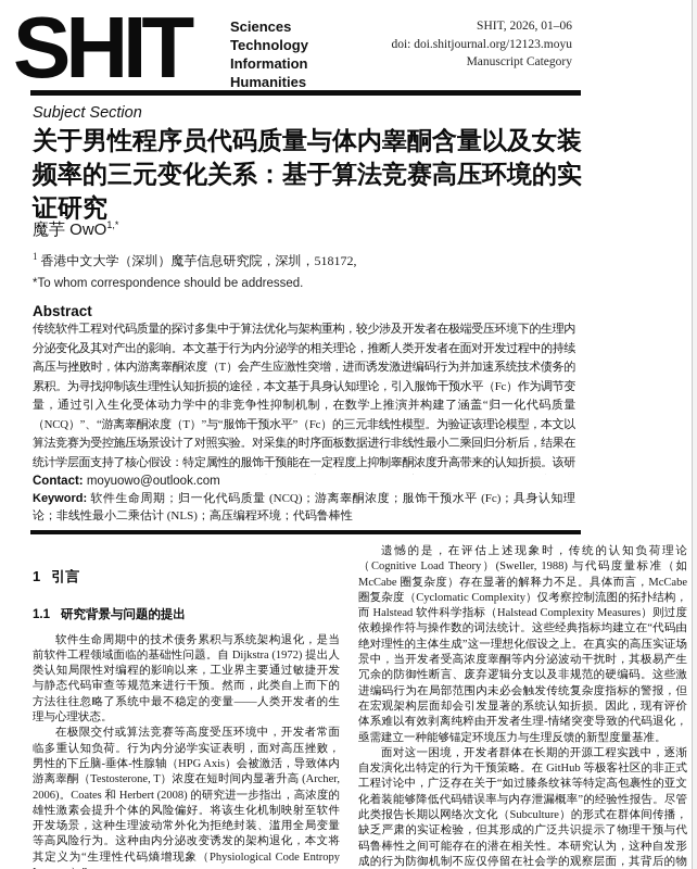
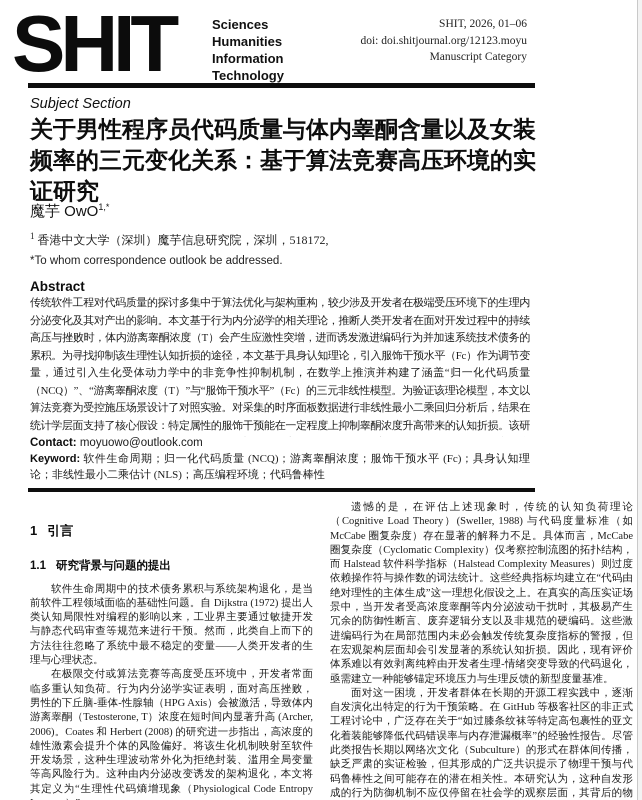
  SHIT
  Sciences
- Technology
+ Humanities
  Information
- Humanities
+ Technology
  SHIT, 2026, 01–06
  doi: doi.shitjournal.org/12123.moyu
  Manuscript Category
  Subject Section
  关于男性程序员代码质量与体内睾酮含量以及女装频率的三元变化关系：基于算法竞赛高压环境的实证研究
  魔芋 OwO1,*
  1 香港中文大学（深圳）魔芋信息研究院，深圳，518172,
- *To whom correspondence should be addressed.
+ *To whom correspondence outlook be addressed.
  Abstract
  传统软件工程对代码质量的探讨多集中于算法优化与架构重构，较少涉及开发者在极端受压环境下的生理内分泌变化及其对产出的影响。本文基于行为内分泌学的相关理论，推断人类开发者在面对开发过程中的持续高压与挫败时，体内游离睾酮浓度（T）会产生应激性突增，进而诱发激进编码行为并加速系统技术债务的累积。为寻找抑制该生理性认知折损的途径，本文基于具身认知理论，引入服饰干预水平（Fc）作为调节变量，通过引入生化受体动力学中的非竞争性抑制机制，在数学上推演并构建了涵盖“归一化代码质量（NCQ）”、“游离睾酮浓度（T）”与“服饰干预水平”（Fc）的三元非线性模型。为验证该理论模型，本文以算法竞赛为受控施压场景设计了对照实验。对采集的时序面板数据进行非线性最小二乘回归分析后，结果在统计学层面支持了核心假设：特定属性的服饰干预能在一定程度上抑制睾酮浓度升高带来的认知折损。该研
  Contact: moyuowo@outlook.com
  Keyword: 软件生命周期；归一化代码质量 (NCQ)；游离睾酮浓度；服饰干预水平 (Fc)；具身认知理论；非线性最小二乘估计 (NLS)；高压编程环境；代码鲁棒性
  1 引言
  1.1 研究背景与问题的提出
  软件生命周期中的技术债务累积与系统架构退化，是当前软件工程领域面临的基础性问题。自 Dijkstra (1972) 提出人类认知局限性对编程的影响以来，工业界主要通过敏捷开发与静态代码审查等规范来进行干预。然而，此类自上而下的方法往往忽略了系统中最不稳定的变量——人类开发者的生理与心理状态。
  在极限交付或算法竞赛等高度受压环境中，开发者常面临多重认知负荷。行为内分泌学实证表明，面对高压挫败，男性的下丘脑-垂体-性腺轴（HPG Axis）会被激活，导致体内游离睾酮（Testosterone, T）浓度在短时间内显著升高 (Archer, 2006)。Coates 和 Herbert (2008) 的研究进一步指出，高浓度的雄性激素会提升个体的风险偏好。将该生化机制映射至软件开发场景，这种生理波动常外化为拒绝封装、滥用全局变量等高风险行为。这种由内分泌改变诱发的架构退化，本文将其定义为“生理性代码熵增现象（Physiological Code Entropy
  遗憾的是，在评估上述现象时，传统的认知负荷理论（Cognitive Load Theory）(Sweller, 1988) 与代码度量标准（如 McCabe 圈复杂度）存在显著的解释力不足。具体而言，McCabe 圈复杂度（Cyclomatic Complexity）仅考察控制流图的拓扑结构，而 Halstead 软件科学指标（Halstead Complexity Measures）则过度依赖操作符与操作数的词法统计。这些经典指标均建立在“代码由绝对理性的主体生成”这一理想化假设之上。在真实的高压实证场景中，当开发者受高浓度睾酮等内分泌波动干扰时，其极易产生冗余的防御性断言、废弃逻辑分支以及非规范的硬编码。这些激进编码行为在局部范围内未必会触发传统复杂度指标的警报，但在宏观架构层面却会引发显著的系统认知折损。因此，现有评价体系难以有效剥离纯粹由开发者生理-情绪突变导致的代码退化，亟需建立一种能够锚定环境压力与生理反馈的新型度量基准。
  面对这一困境，开发者群体在长期的开源工程实践中，逐渐自发演化出特定的行为干预策略。在 GitHub 等极客社区的非正式工程讨论中，广泛存在关于“如过膝条纹袜等特定高包裹性的亚文化着装能够降低代码错误率与内存泄漏概率”的经验性报告。尽管此类报告长期以网络次文化（Subculture）的形式在群体间传播，缺乏严肃的实证检验，但其形成的广泛共识提示了物理干预与代码鲁棒性之间可能存在的潜在相关性。本研究认为，这种自发形成的行为防御机制不应仅停留在社会学的观察层面，其背后的物
